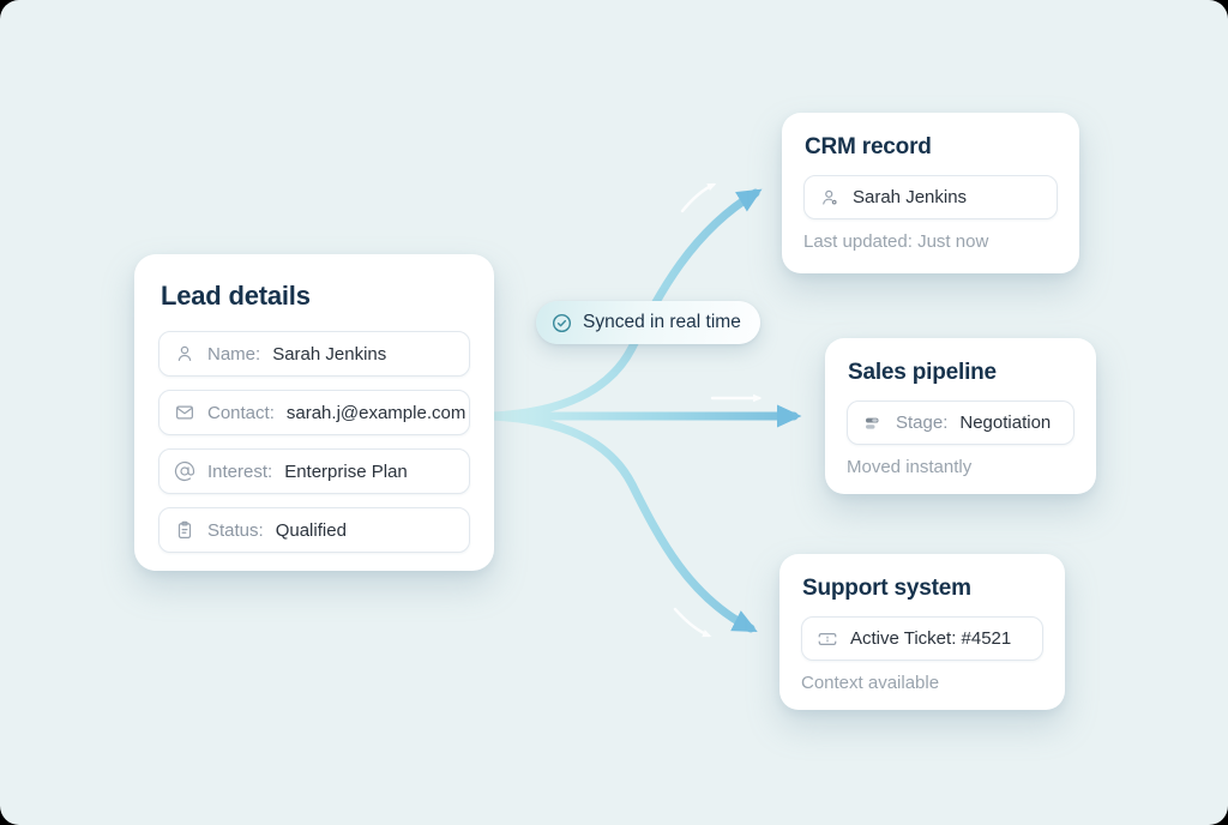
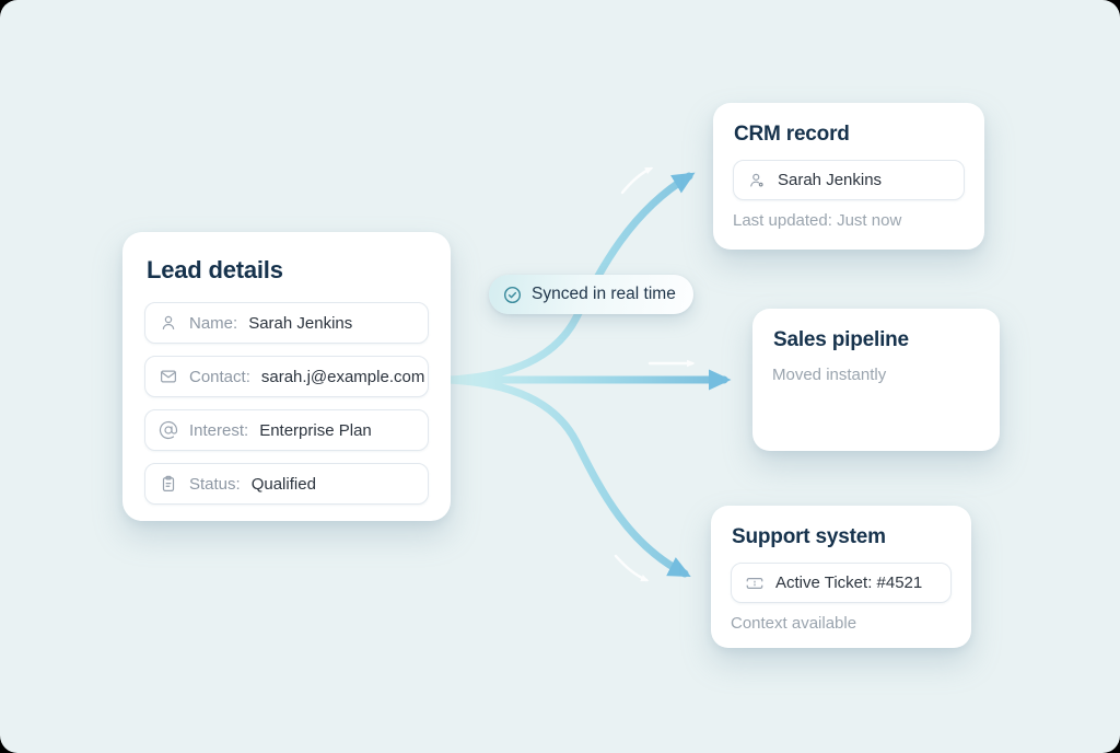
  Lead details
  Name:
  Sarah Jenkins
  Contact:
  sarah.j@example.com
  Interest:
  Enterprise Plan
  Status:
  Qualified
  Synced in real time
  CRM record
  Sarah Jenkins
  Last updated: Just now
  Sales pipeline
- Stage:
- Negotiation
  Moved instantly
  Support system
  Active Ticket: #4521
  Context available
